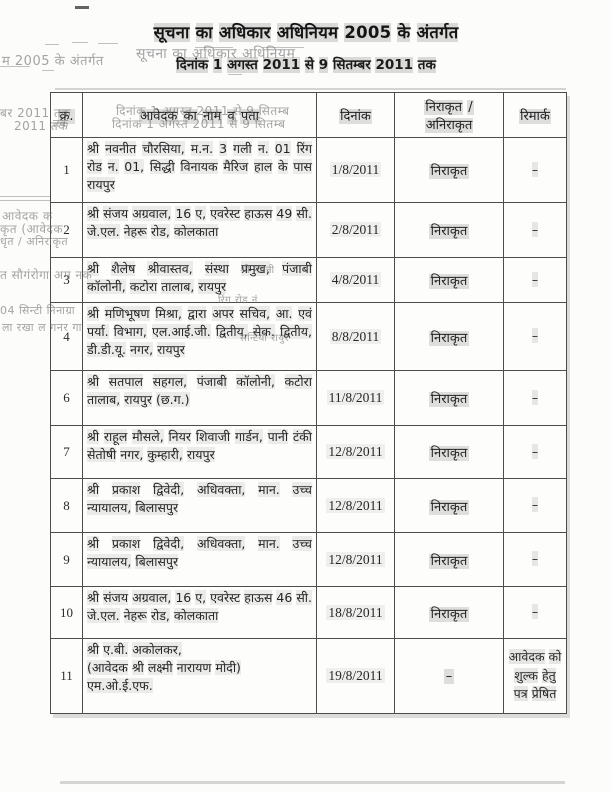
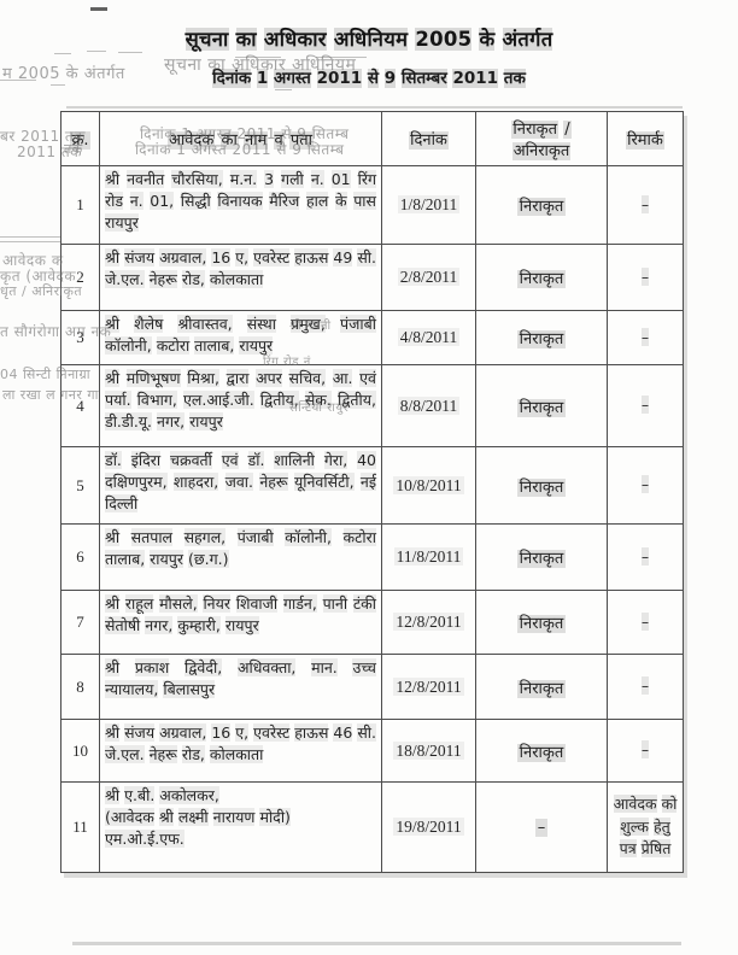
  सूचना का अधिकार अधिनियम 2005 के अंतर्गत
  दिनांक 1 अगस्त 2011 से 9 सितम्बर 2011 तक
  क्र.	आवेदक का नाम व पता	दिनांक	निराकृत / अनिराकृत	रिमार्क
  1	श्री नवनीत चौरसिया, म.न. 3 गली न. 01 रिंग रोड न. 01, सिद्धी विनायक मैरिज हाल के पास रायपुर	1/8/2011	निराकृत	–
  2	श्री संजय अग्रवाल, 16 ए, एवरेस्ट हाऊस 49 सी. जे.एल. नेहरू रोड, कोलकाता	2/8/2011	निराकृत	–
  3	श्री शैलेष श्रीवास्तव, संस्था प्रमुख, पंजाबी कॉलोनी, कटोरा तालाब, रायपुर	4/8/2011	निराकृत	–
  4	श्री मणिभूषण मिश्रा, द्वारा अपर सचिव, आ. एवं पर्या. विभाग, एल.आई.जी. द्वितीय, सेक. द्वितीय, डी.डी.यू. नगर, रायपुर	8/8/2011	निराकृत	–
+ 5	डॉ. इंदिरा चक्रवर्ती एवं डॉ. शालिनी गेरा, 40 दक्षिणपुरम, शाहदरा, जवा. नेहरू यूनिवर्सिटी, नई दिल्ली	10/8/2011	निराकृत	–
  6	श्री सतपाल सहगल, पंजाबी कॉलोनी, कटोरा तालाब, रायपुर (छ.ग.)	11/8/2011	निराकृत	–
  7	श्री राहूल मौसले, नियर शिवाजी गार्डन, पानी टंकी सेतोषी नगर, कुम्हारी, रायपुर	12/8/2011	निराकृत	–
  8	श्री प्रकाश द्विवेदी, अधिवक्ता, मान. उच्च न्यायालय, बिलासपुर	12/8/2011	निराकृत	–
- 9	श्री प्रकाश द्विवेदी, अधिवक्ता, मान. उच्च न्यायालय, बिलासपुर	12/8/2011	निराकृत	–
  10	श्री संजय अग्रवाल, 16 ए, एवरेस्ट हाऊस 46 सी. जे.एल. नेहरू रोड, कोलकाता	18/8/2011	निराकृत	–
  11	श्री ए.बी. अकोलकर,(आवेदक श्री लक्ष्मी नारायण मोदी)एम.ओ.ई.एफ.	19/8/2011	–	आवेदक को शुल्क हेतु पत्र प्रेषित
  सूचना का अधिकार अधिनियम
  म 2005 के अंतर्गत
  बर 2011 तक
  2011 तक
  तक
  दिनांक 1 अगस्त 2011 से 9 सितम्ब
  दिनांक 1 अगस्त 2011 से 9 सितम्ब
  आवेदक क
  कृत (आवेदक
  धृत / अनिराकृत
  त सौगंरोगा अम नक
  श्री नवनी
  रिंग रोड नं
  04 सिन्टी निनाग्रा
  ला रखा ल गनर गा
  सन्टियो रायुरे
